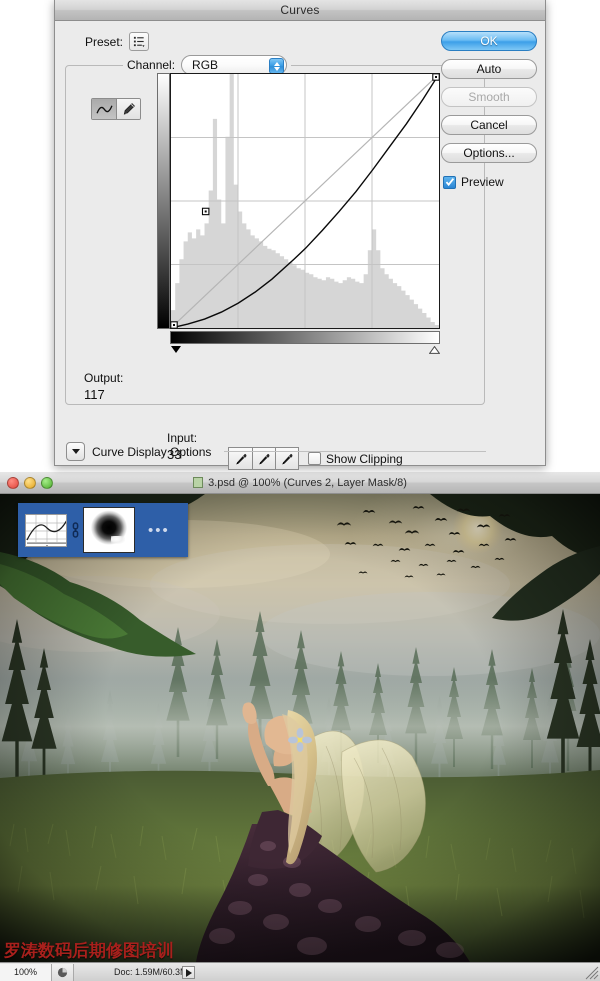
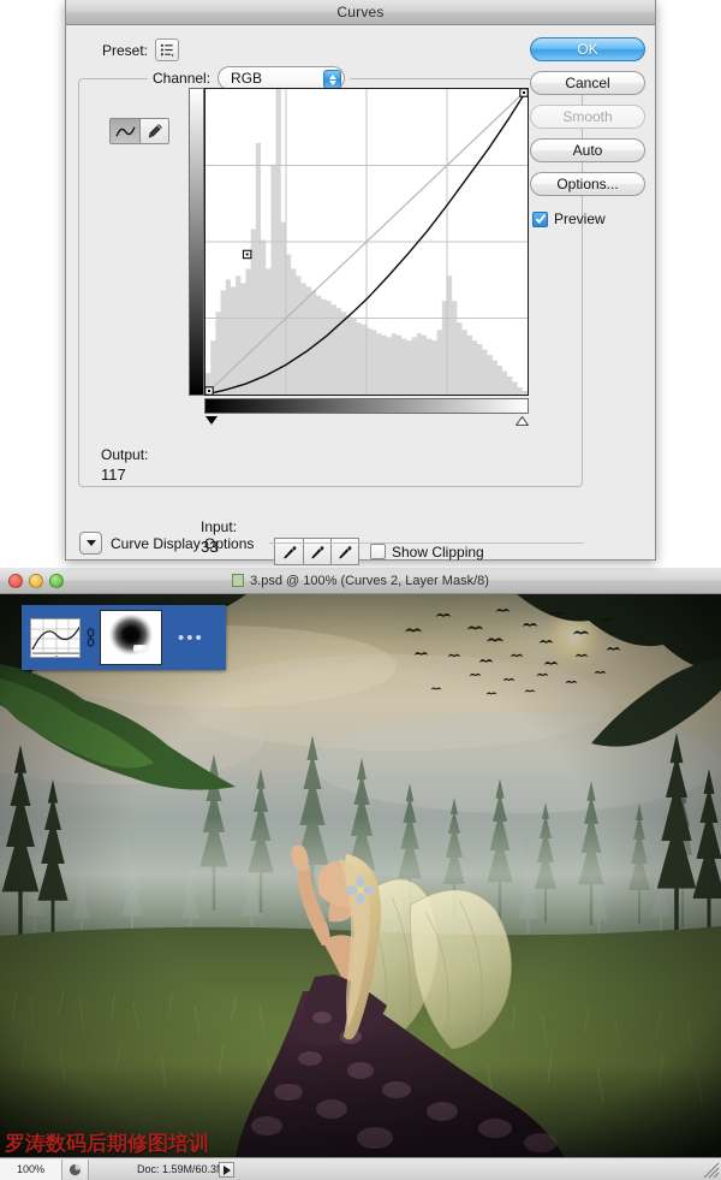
  3.psd @ 100% (Curves 2, Layer Mask/8)
  •••
  罗涛数码后期修图培训
  100%
  Doc: 1.59M/60.3
  Curves
  Preset:
  Channel:
  RGB
  Output:
  117
  Input:
  33
  Show Clipping
  Curve Display Options
  OK
- Auto
+ Cancel
  Smooth
- Cancel
+ Auto
  Options...
  Preview
